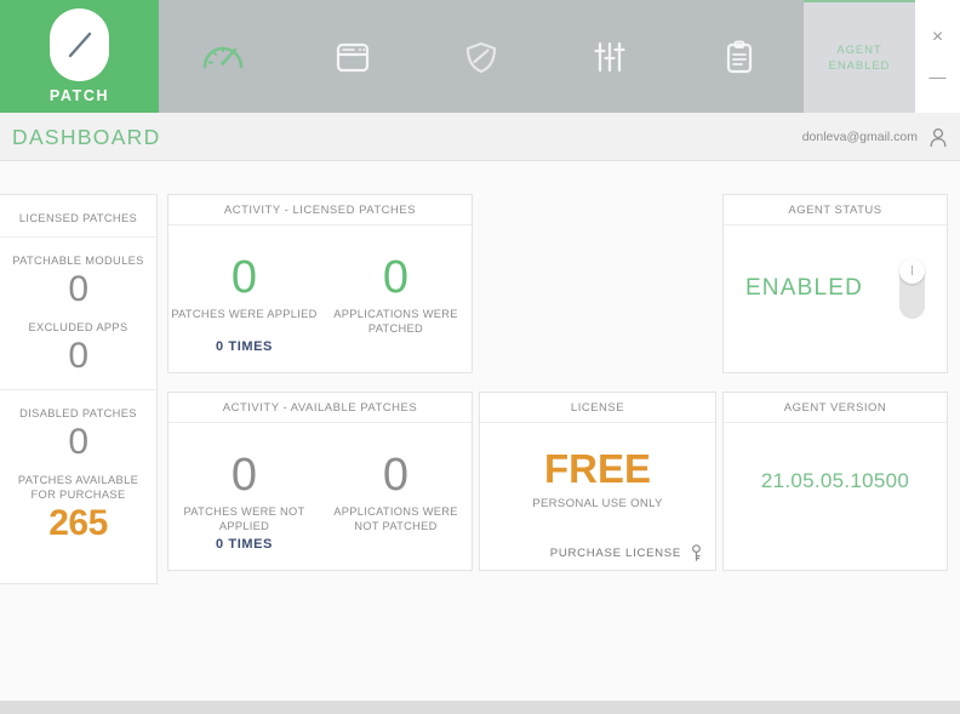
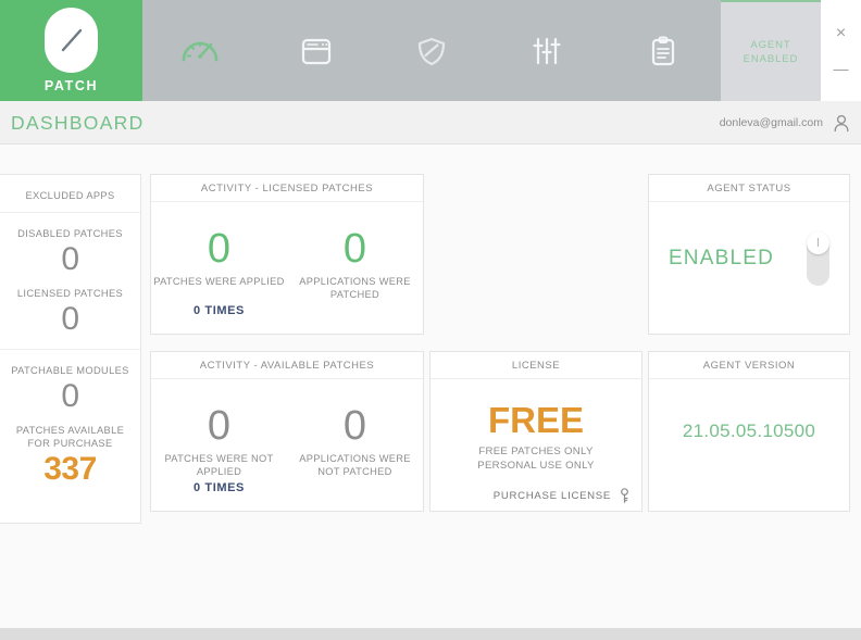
  PATCH
  AGENT
  ENABLED
  ×
  —
  DASHBOARD
  donleva@gmail.com
- LICENSED PATCHES
+ EXCLUDED APPS
- PATCHABLE MODULES
+ DISABLED PATCHES
  0
- EXCLUDED APPS
+ LICENSED PATCHES
  0
- DISABLED PATCHES
+ PATCHABLE MODULES
  0
  PATCHES AVAILABLE FOR PURCHASE
- 265
+ 337
  ACTIVITY - LICENSED PATCHES
  0
  PATCHES WERE APPLIED
  0
  APPLICATIONS WERE PATCHED
  0 TIMES
  AGENT STATUS
  ENABLED
  ACTIVITY - AVAILABLE PATCHES
  0
  PATCHES WERE NOT APPLIED
  0
  APPLICATIONS WERE NOT PATCHED
  0 TIMES
  LICENSE
  FREE
+ FREE PATCHES ONLY
  PERSONAL USE ONLY
  PURCHASE LICENSE
  AGENT VERSION
  21.05.05.10500
